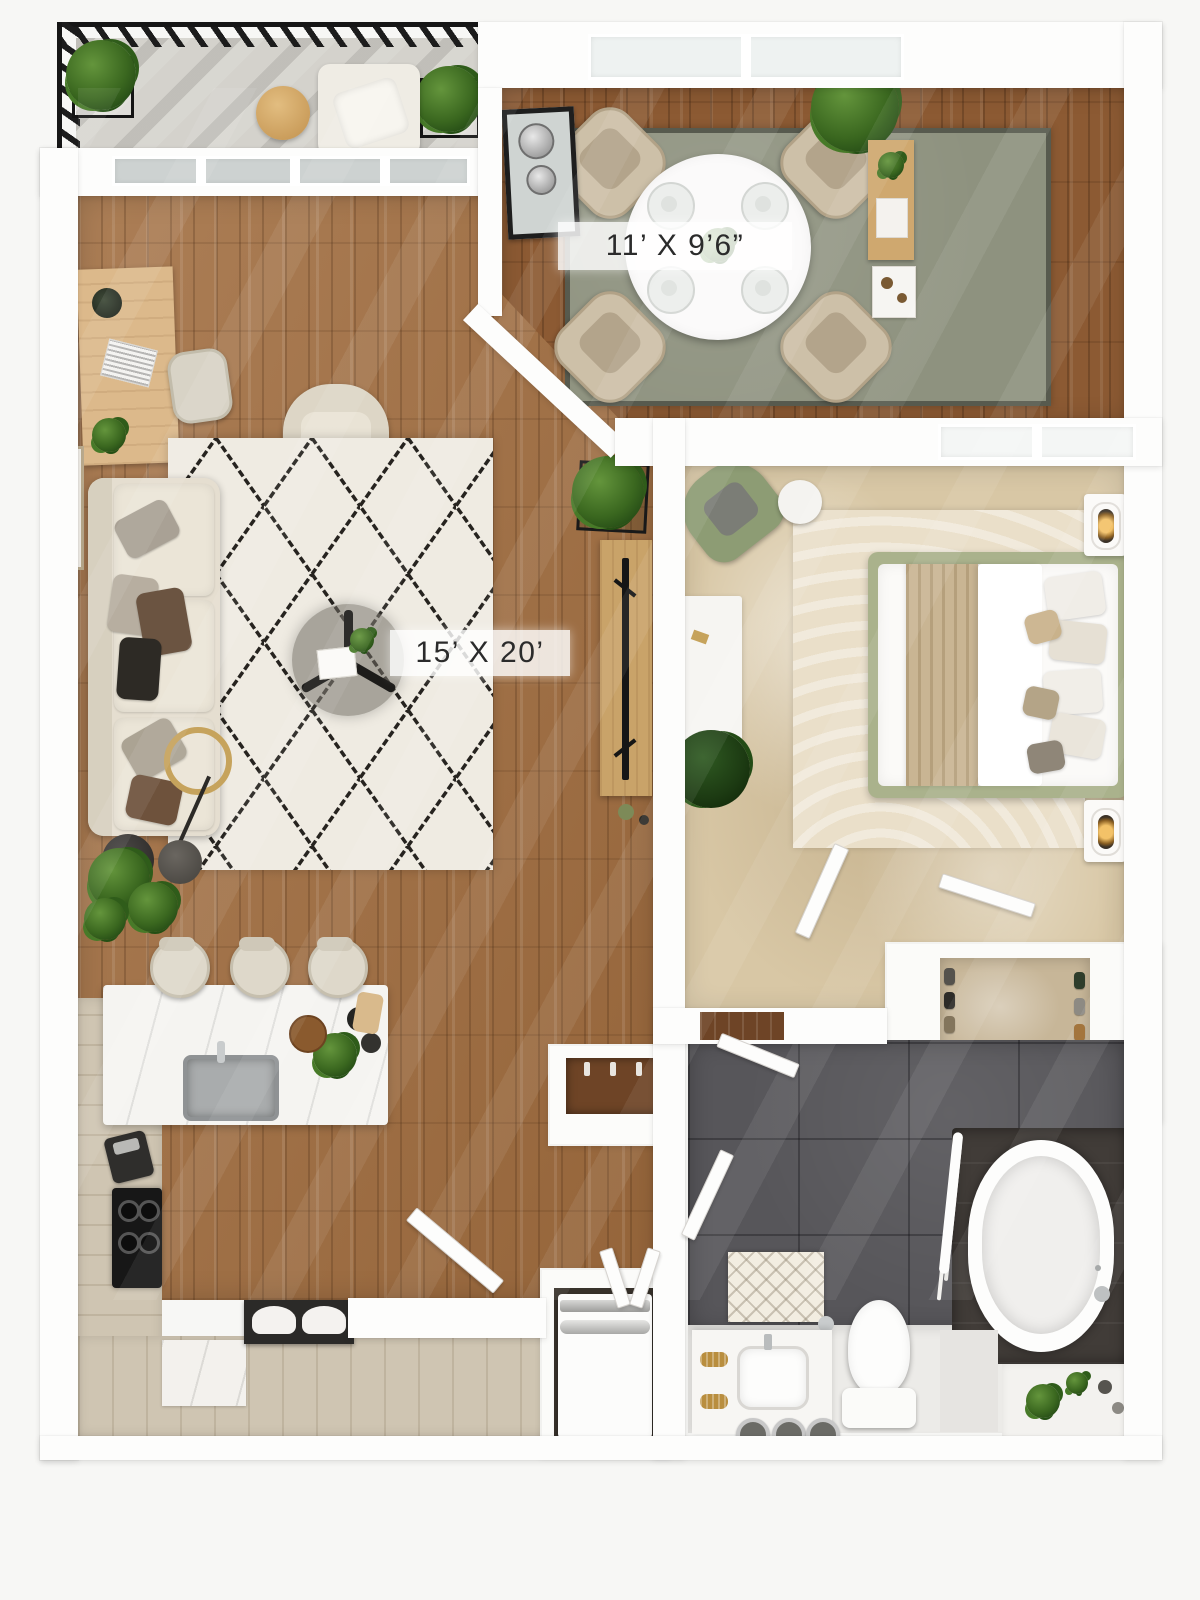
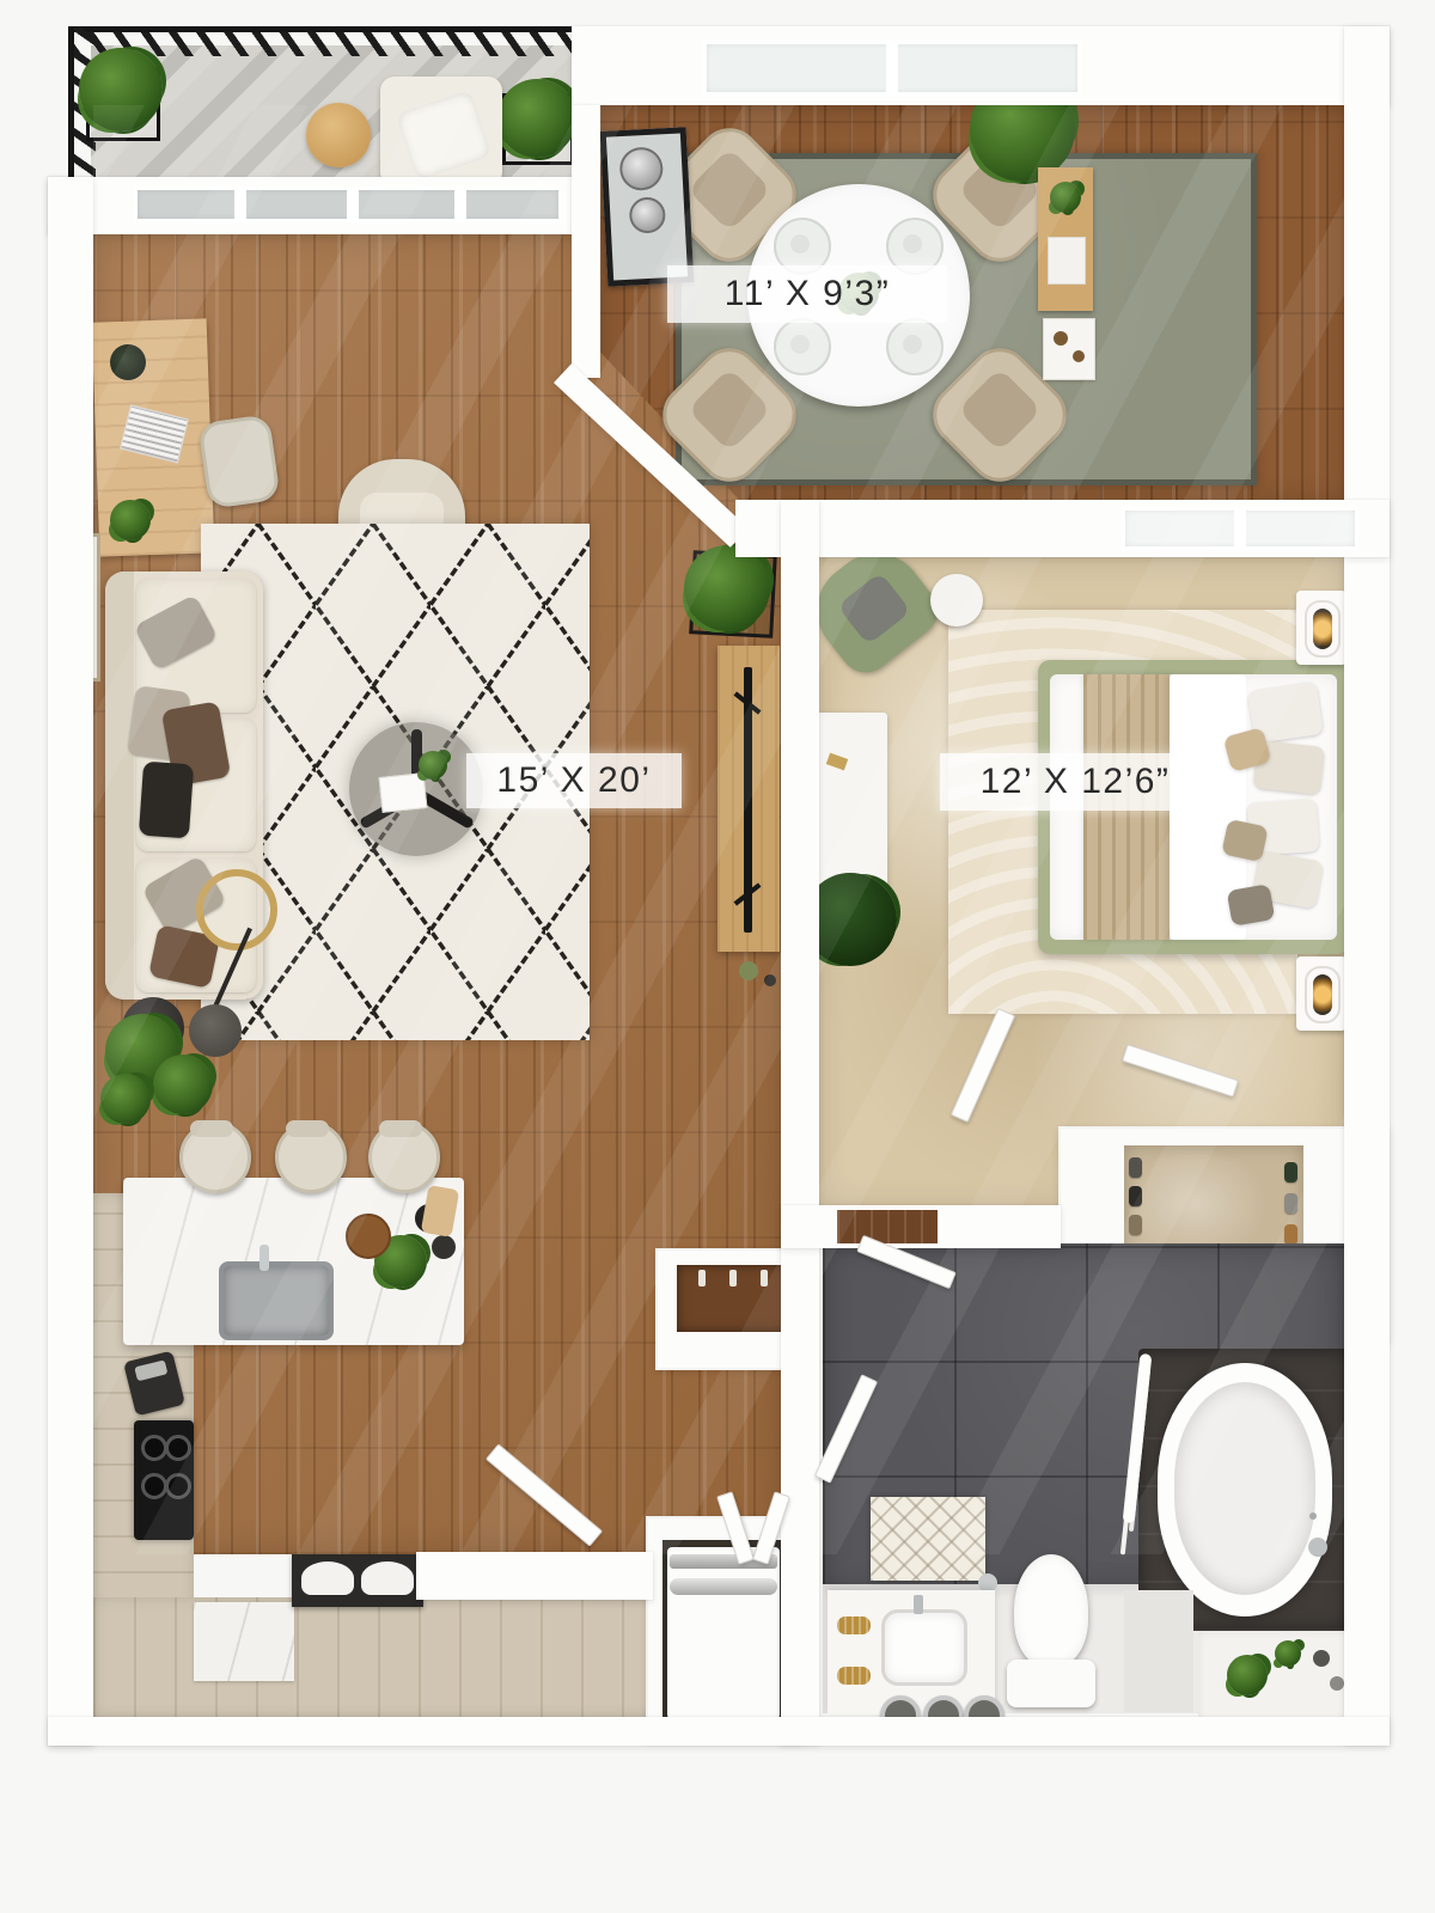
- 11’ X 9’6”
+ 11’ X 9’3”
  15’ X 20’
+ 12’ X 12’6”
